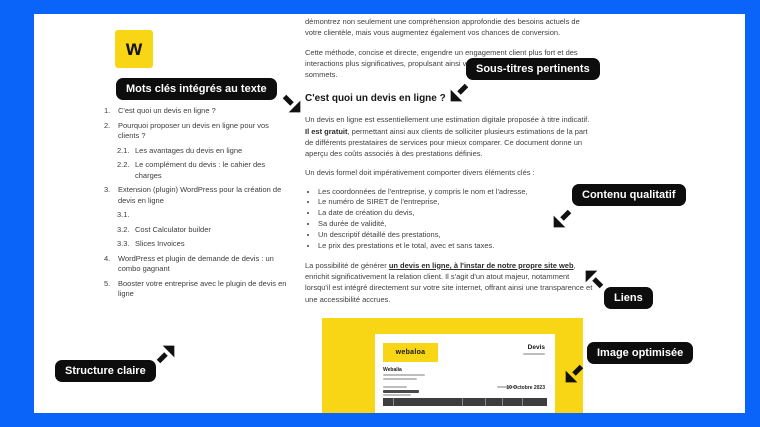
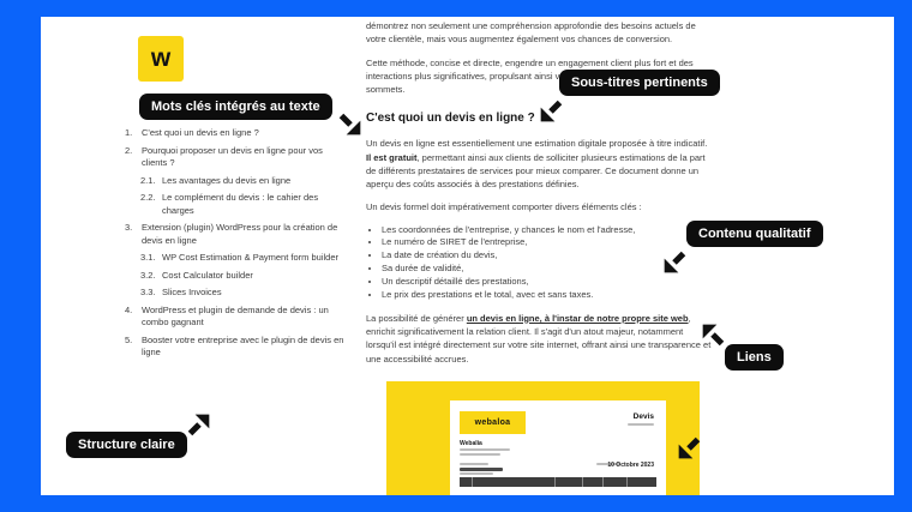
  w
  1.
  C'est quoi un devis en ligne ?
  2.
  Pourquoi proposer un devis en ligne pour vos clients ?
  2.1.
  Les avantages du devis en ligne
  2.2.
  Le complément du devis : le cahier des charges
  3.
  Extension (plugin) WordPress pour la création de devis en ligne
  3.1.
+ WP Cost Estimation & Payment form builder
  3.2.
  Cost Calculator builder
  3.3.
  Slices Invoices
  4.
  WordPress et plugin de demande de devis : un combo gagnant
  5.
  Booster votre entreprise avec le plugin de devis en ligne
  démontrez non seulement une compréhension approfondie des besoins actuels de votre clientèle, mais vous augmentez également vos chances de conversion.
  Cette méthode, concise et directe, engendre un engagement client plus fort et des interactions plus significatives, propulsant ainsi v sommets.
  C'est quoi un devis en ligne ?
  Un devis en ligne est essentiellement une estimation digitale proposée à titre indicatif. Il est gratuit, permettant ainsi aux clients de solliciter plusieurs estimations de la part de différents prestataires de services pour mieux comparer. Ce document donne un aperçu des coûts associés à des prestations définies.
  Un devis formel doit impérativement comporter divers éléments clés :
- Les coordonnées de l'entreprise, y compris le nom et l'adresse,
+ Les coordonnées de l'entreprise, y chances le nom et l'adresse,
  Le numéro de SIRET de l'entreprise,
  La date de création du devis,
  Sa durée de validité,
  Un descriptif détaillé des prestations,
  Le prix des prestations et le total, avec et sans taxes.
  La possibilité de générer un devis en ligne, à l'instar de notre propre site web, enrichit significativement la relation client. Il s'agit d'un atout majeur, notamment lorsqu'il est intégré directement sur votre site internet, offrant ainsi une transparence et une accessibilité accrues.
  Mots clés intégrés au texte
  Sous-titres pertinents
  Contenu qualitatif
  Liens
- Image optimisée
  Structure claire
